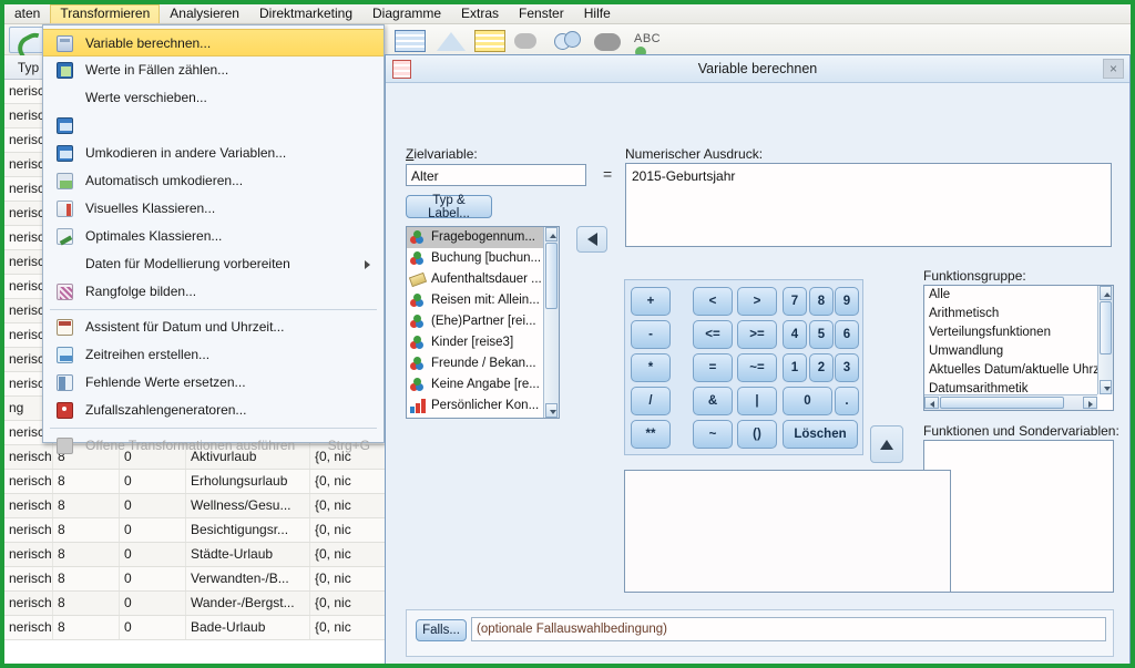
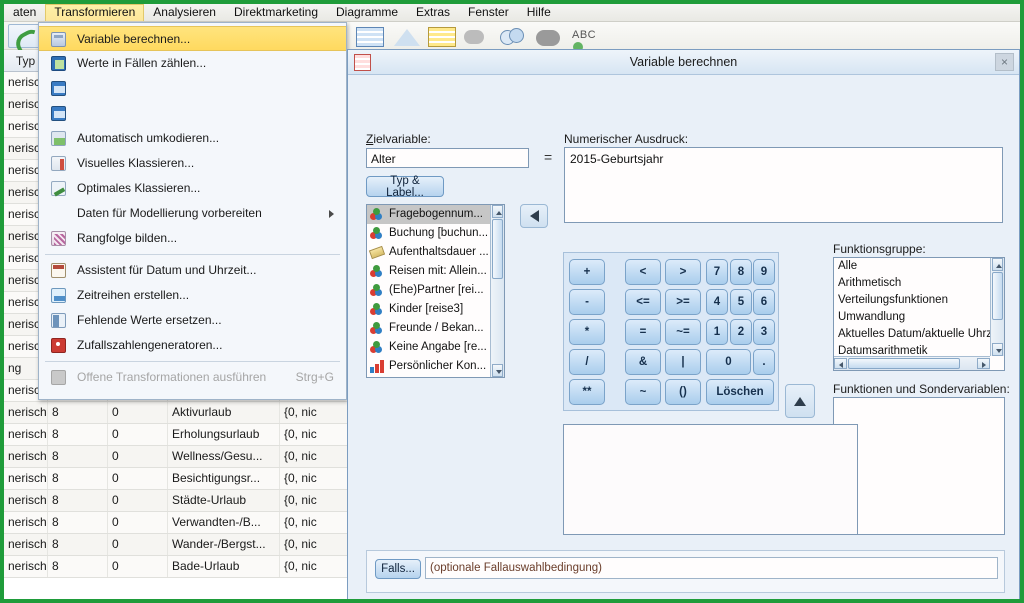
  aten
  Transformieren
  Analysieren
  Direktmarketing
  Diagramme
  Extras
  Fenster
  Hilfe
  Typ
  nerisc
  nerisc
  nerisc
  nerisc
  nerisc
  nerisc
  nerisc
  nerisc
  nerisc
  nerisc
  nerisc
  nerisc
  nerisc
  ng
  nerisc
  nerisch
  8
  0
  Aktivurlaub
  {0, nic
  nerisch
  8
  0
  Erholungsurlaub
  {0, nic
  nerisch
  8
  0
  Wellness/Gesu...
  {0, nic
  nerisch
  8
  0
  Besichtigungsr...
  {0, nic
  nerisch
  8
  0
  Städte-Urlaub
  {0, nic
  nerisch
  8
  0
  Verwandten-/B...
  {0, nic
  nerisch
  8
  0
  Wander-/Bergst...
  {0, nic
  nerisch
  8
  0
  Bade-Urlaub
  {0, nic
  ABC
  Variable berechnen...
  Werte in Fällen zählen...
- Werte verschieben...
- Umkodieren in andere Variablen...
  Automatisch umkodieren...
  Visuelles Klassieren...
  Optimales Klassieren...
  Daten für Modellierung vorbereiten
  Rangfolge bilden...
  Assistent für Datum und Uhrzeit...
  Zeitreihen erstellen...
  Fehlende Werte ersetzen...
  Zufallszahlengeneratoren...
  Offene Transformationen ausführen
  Strg+G
  Variable berechnen
  ×
  Zielvariable:
  Alter
  =
  Typ & Label...
  Fragebogennum...
  Buchung [buchun...
  Aufenthaltsdauer ...
  Reisen mit: Allein...
  (Ehe)Partner [rei...
  Kinder [reise3]
  Freunde / Bekan...
  Keine Angabe [re...
  Persönlicher Kon...
  Numerischer Ausdruck:
  2015-Geburtsjahr
  +
  <
  >
  7
  8
  9
  -
  <=
  >=
  4
  5
  6
  *
  =
  ~=
  1
  2
  3
  /
  &
  |
  0
  .
  **
  ~
  ()
  Löschen
  Funktionsgruppe:
  Alle
  Arithmetisch
  Verteilungsfunktionen
  Umwandlung
  Aktuelles Datum/aktuelle Uhr
  Datumsarithmetik
  Funktionen und Sondervariablen:
  Falls...
  (optionale Fallauswahlbedingung)
